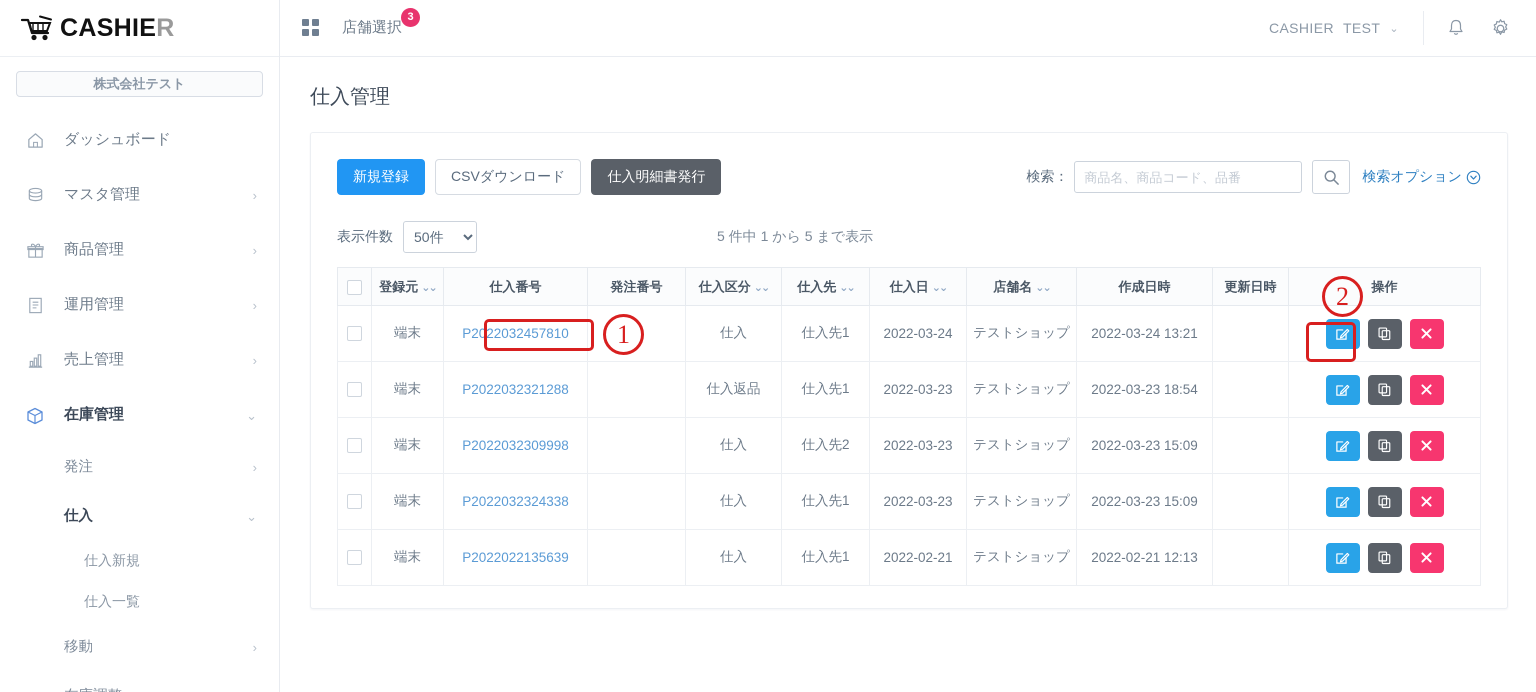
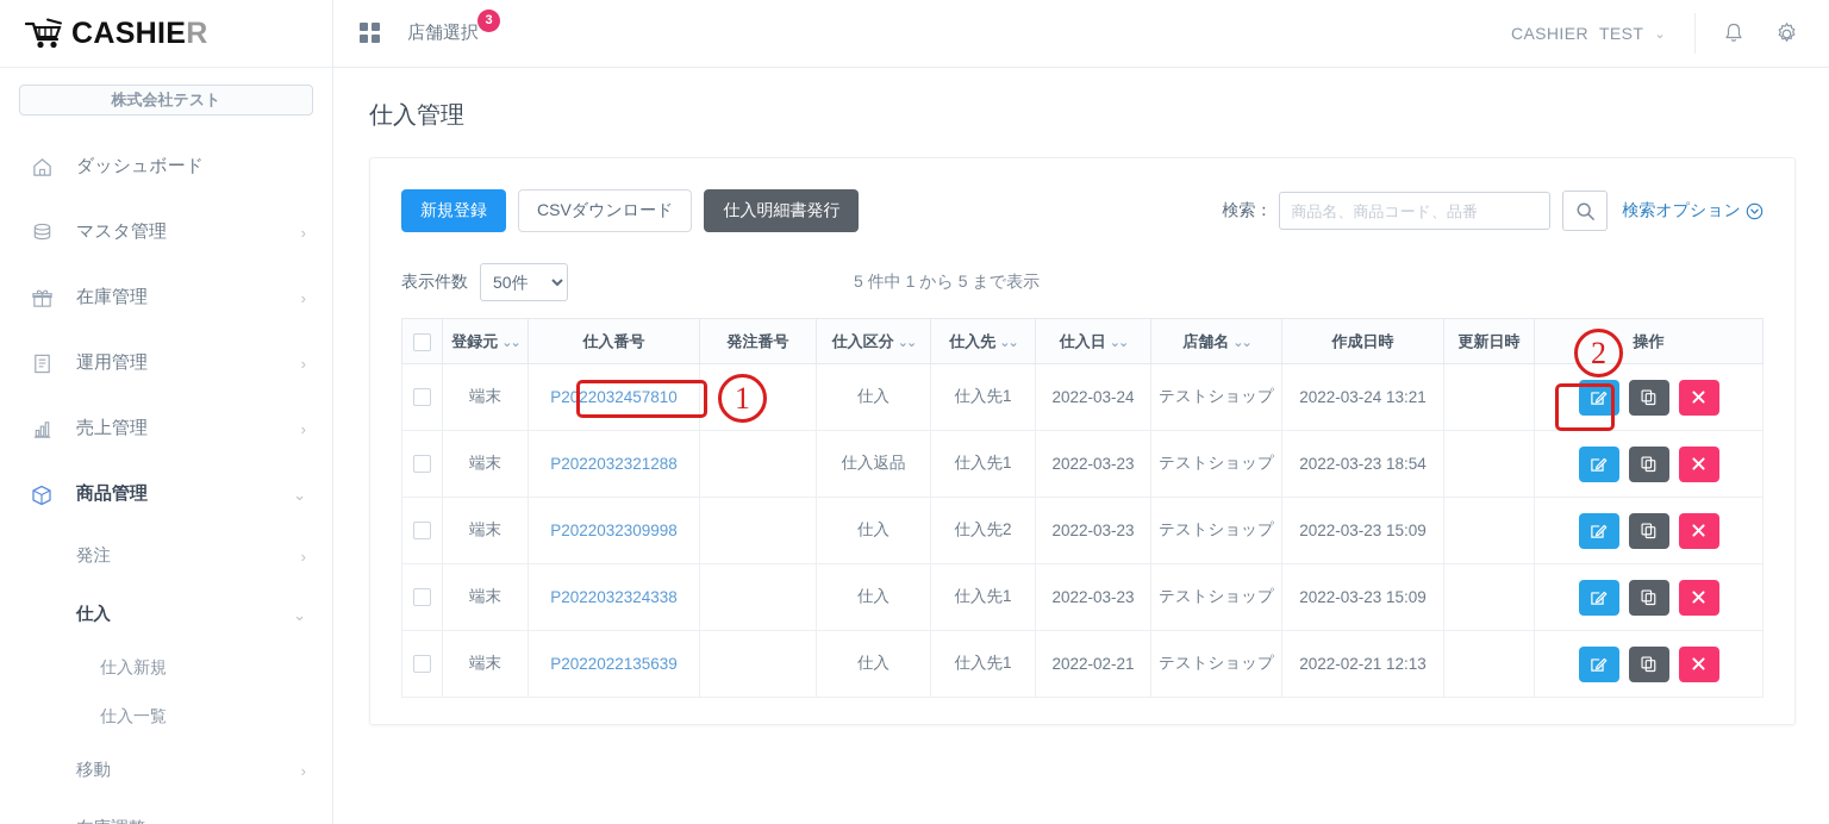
  CASHIER
  株式会社テスト
  ダッシュボード
  マスタ管理
  ›
- 商品管理
+ 在庫管理
  ›
  運用管理
  ›
  売上管理
  ›
- 在庫管理
+ 商品管理
  ⌄
  発注
  ›
  仕入
  ⌄
  仕入新規
  仕入一覧
  移動
  ›
  店舗選択
  3
  CASHIER
  TEST
  ⌄
  仕入管理
  新規登録
  CSVダウンロード
  仕入明細書発行
  検索：
  商品名、商品コード、品番
  検索オプション
  表示件数
  50件
  5 件中 1 から 5 まで表示
  	登録元 ⌄⌄	仕入番号	発注番号	仕入区分 ⌄⌄	仕入先 ⌄⌄	仕入日 ⌄⌄	店舗名 ⌄⌄	作成日時	更新日時	操作
  	端末	P2022032457810		仕入	仕入先1	2022-03-24	テストショップ	2022-03-24 13:21
  	端末	P2022032321288		仕入返品	仕入先1	2022-03-23	テストショップ	2022-03-23 18:54
  	端末	P2022032309998		仕入	仕入先2	2022-03-23	テストショップ	2022-03-23 15:09
  	端末	P2022032324338		仕入	仕入先1	2022-03-23	テストショップ	2022-03-23 15:09
  	端末	P2022022135639		仕入	仕入先1	2022-02-21	テストショップ	2022-02-21 12:13
  1
  2
